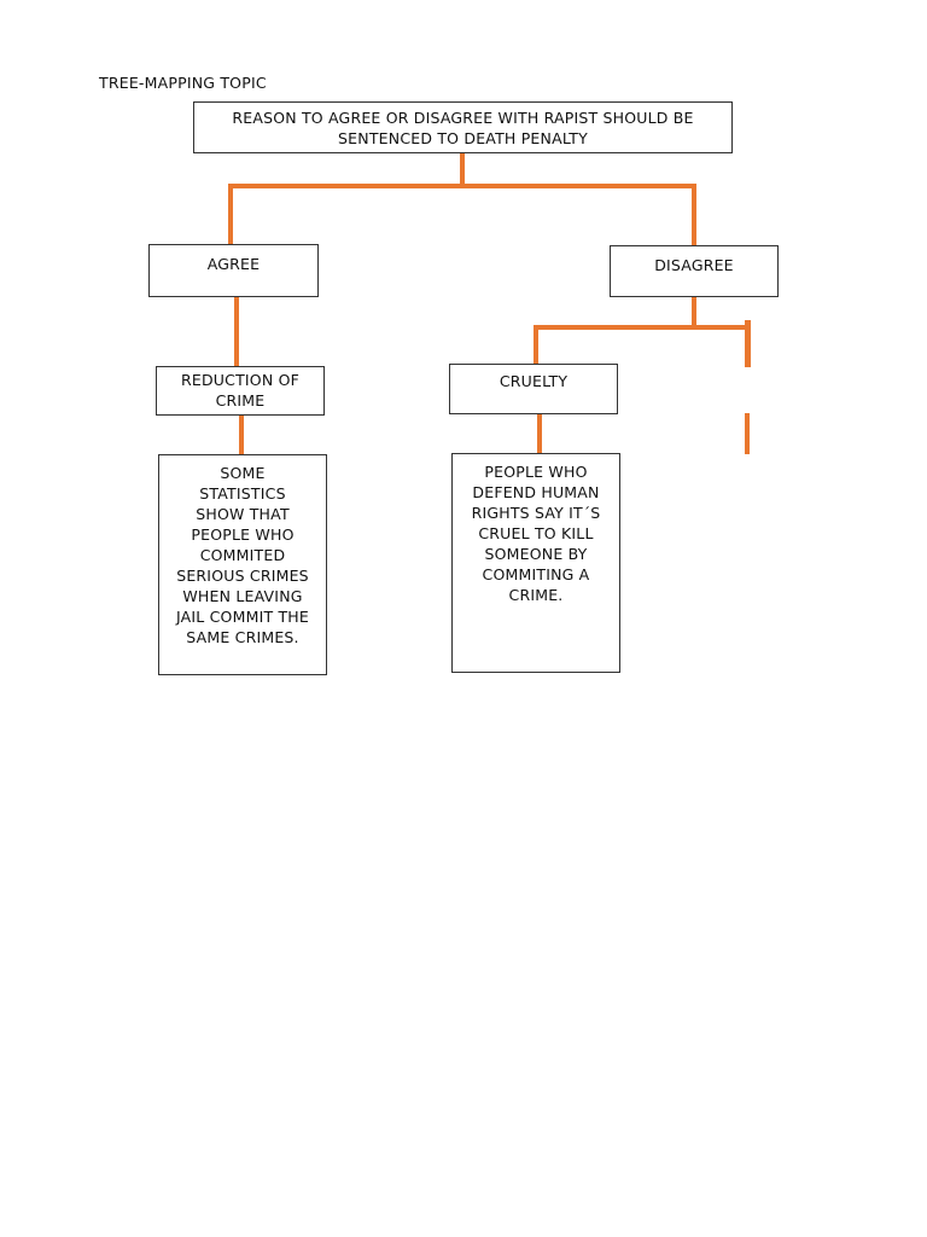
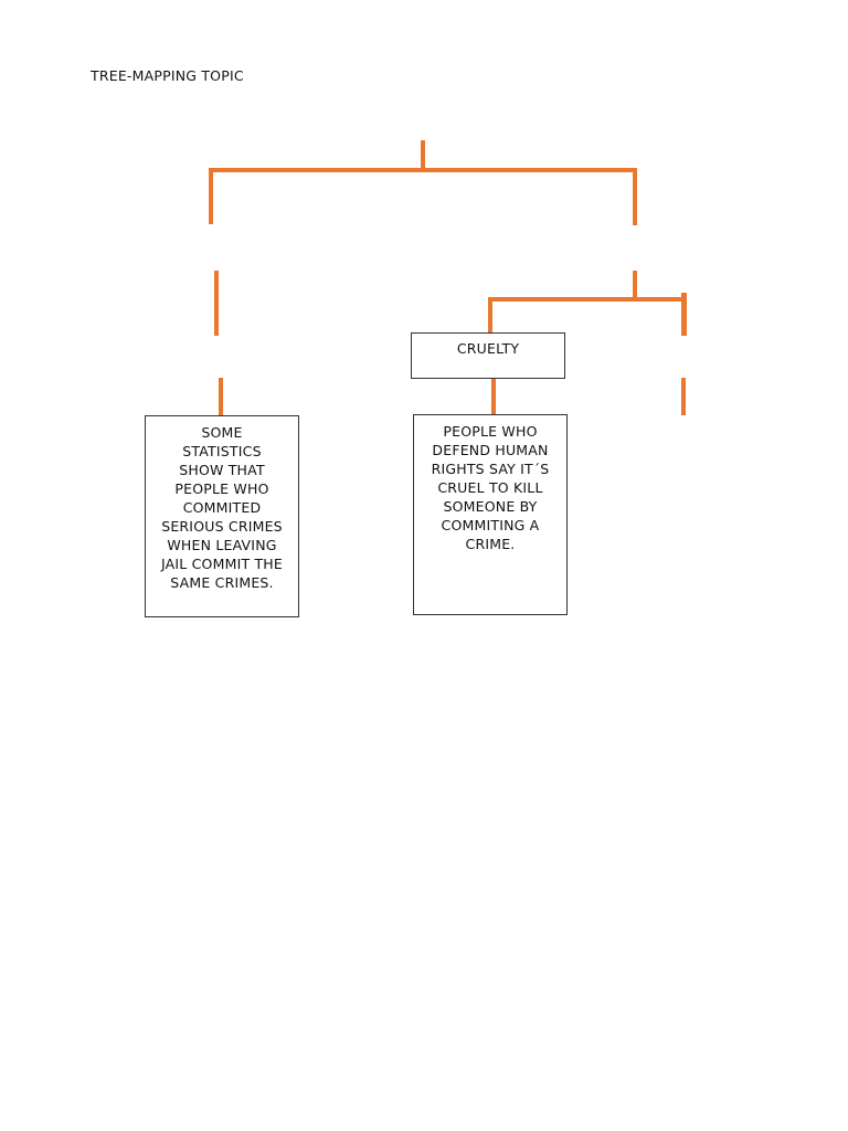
  TREE-MAPPING TOPIC
- REASON TO AGREE OR DISAGREE WITH RAPIST SHOULD BE
- SENTENCED TO DEATH PENALTY
- AGREE
- DISAGREE
- REDUCTION OF
- CRIME
  CRUELTY
  SOME
  STATISTICS
  SHOW THAT
  PEOPLE WHO
  COMMITED
  SERIOUS CRIMES
  WHEN LEAVING
  JAIL COMMIT THE
  SAME CRIMES.
  PEOPLE WHO
  DEFEND HUMAN
  RIGHTS SAY IT´S
  CRUEL TO KILL
  SOMEONE BY
  COMMITING A
  CRIME.
